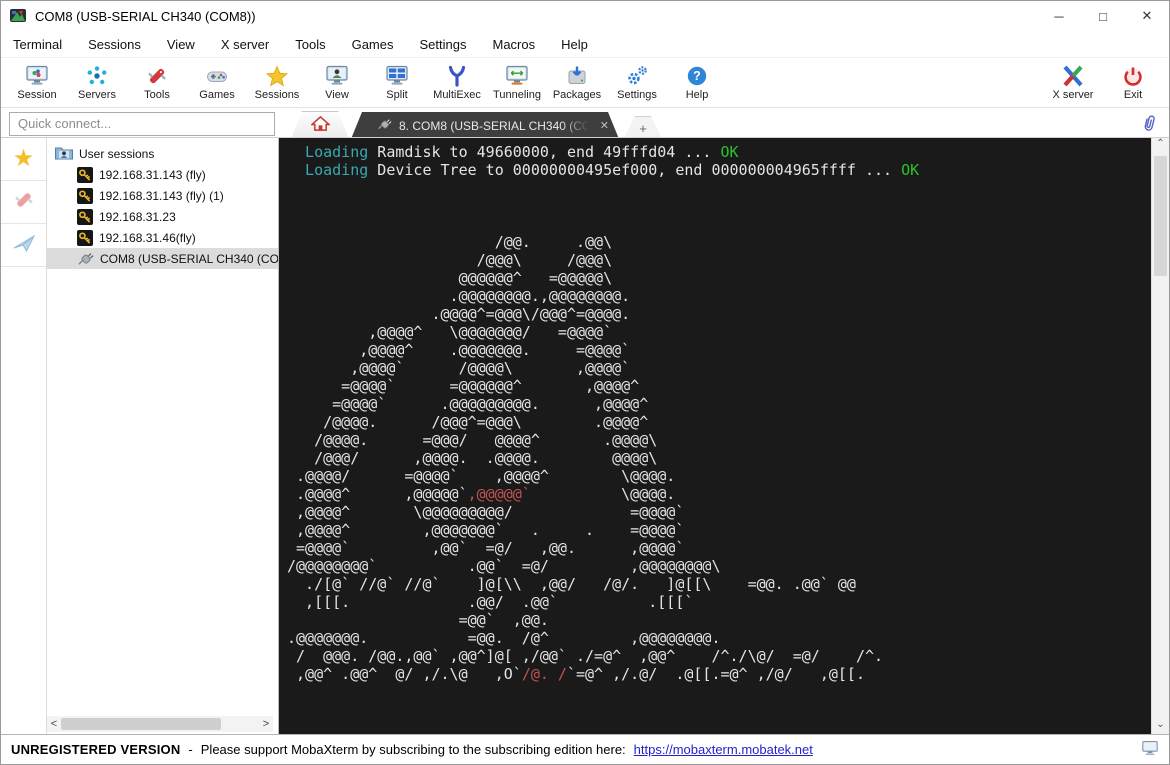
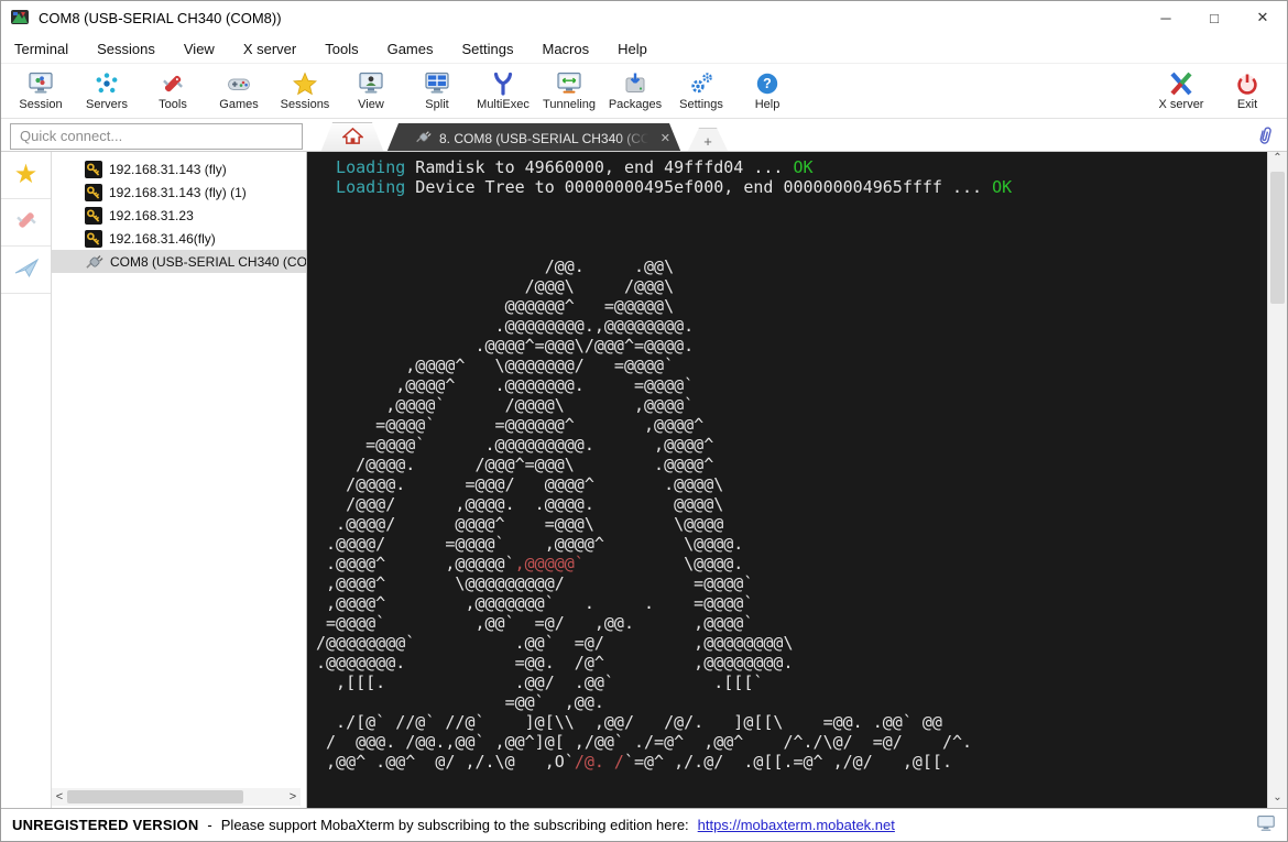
  COM8 (USB-SERIAL CH340 (COM8))
  ─
  □
  ✕
  Terminal
  Sessions
  View
  X server
  Tools
  Games
  Settings
  Macros
  Help
  Session
  Servers
  Tools
  Games
  Sessions
  View
  Split
  MultiExec
  Tunneling
  Packages
  Settings
  ?
  Help
  X server
  Exit
  Quick connect...
  8. COM8 (USB-SERIAL CH340 (CO
  ✕
  +
  ★
- User sessions
  192.168.31.143 (fly)
  192.168.31.143 (fly) (1)
  192.168.31.23
  192.168.31.46(fly)
  COM8 (USB-SERIAL CH340 (CO
  <
  >
  Loading Ramdisk to 49660000, end 49fffd04 ... OK
  Loading Device Tree to 00000000495ef000, end 000000004965ffff ... OK
  /@@. .@@\
  /@@@\ /@@@\
  @@@@@@^ =@@@@@\
  .@@@@@@@@.,@@@@@@@@.
  .@@@@^=@@@\/@@@^=@@@@.
  ,@@@@^ \@@@@@@@/ =@@@@`
  ,@@@@^ .@@@@@@@. =@@@@`
  ,@@@@` /@@@@\ ,@@@@`
  =@@@@` =@@@@@@^ ,@@@@^
  =@@@@` .@@@@@@@@@. ,@@@@^
  /@@@@. /@@@^=@@@\ .@@@@^
  /@@@@. =@@@/ @@@@^ .@@@@\
  /@@@/ ,@@@@. .@@@@. @@@@\
+ .@@@@/ @@@@^ =@@@\ \@@@@
  .@@@@/ =@@@@` ,@@@@^ \@@@@.
  .@@@@^ ,@@@@@`,@@@@@` \@@@@.
  ,@@@@^ \@@@@@@@@@/ =@@@@`
  ,@@@@^ ,@@@@@@@` . . =@@@@`
  =@@@@` ,@@` =@/ ,@@. ,@@@@`
  /@@@@@@@@` .@@` =@/ ,@@@@@@@@\
- ./[@` //@` //@` ]@[\\ ,@@/ /@/. ]@[[\ =@@. .@@` @@
+ .@@@@@@@. =@@. /@^ ,@@@@@@@@.
  ,[[[. .@@/ .@@` .[[[`
  =@@` ,@@.
- .@@@@@@@. =@@. /@^ ,@@@@@@@@.
+ ./[@` //@` //@` ]@[\\ ,@@/ /@/. ]@[[\ =@@. .@@` @@
  / @@@. /@@.,@@` ,@@^]@[ ,/@@` ./=@^ ,@@^ /^./\@/ =@/ /^.
  ,@@^ .@@^ @/ ,/.\@ ,O`/@. /`=@^ ,/.@/ .@[[.=@^ ,/@/ ,@[[.
  ⌃
  ⌄
  UNREGISTERED VERSION
  -
  Please support MobaXterm by subscribing to the subscribing edition here:
  https://mobaxterm.mobatek.net
